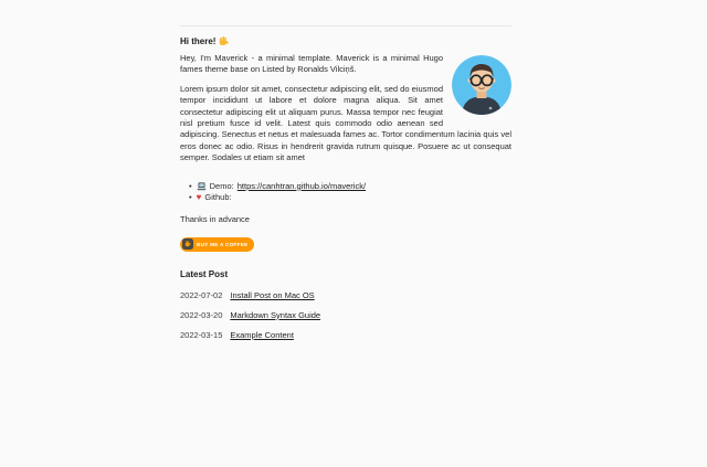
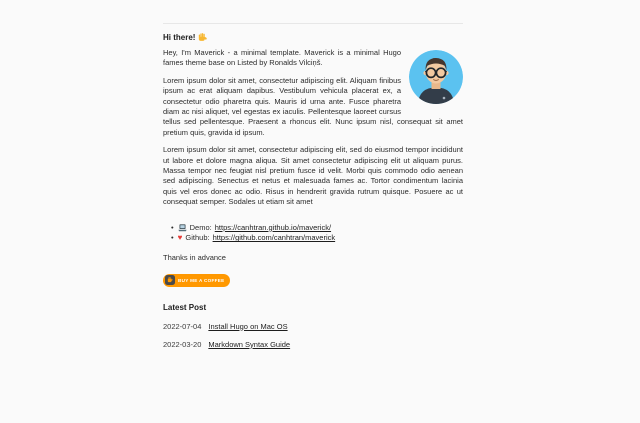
  Hi there!
  Hey, I'm Maverick - a minimal template. Maverick is a minimal Hugo fames theme base on Listed by Ronalds Vilciņš.
+ Lorem ipsum dolor sit amet, consectetur adipiscing elit. Aliquam finibus ipsum ac erat aliquam dapibus. Vestibulum vehicula placerat ex, a consectetur odio pharetra quis. Mauris id urna ante. Fusce pharetra diam ac nisi aliquet, vel egestas ex iaculis. Pellentesque laoreet cursus tellus sed pellentesque. Praesent a rhoncus elit. Nunc ipsum nisl, consequat sit amet pretium quis, gravida id ipsum.
- Lorem ipsum dolor sit amet, consectetur adipiscing elit, sed do eiusmod tempor incididunt ut labore et dolore magna aliqua. Sit amet consectetur adipiscing elit ut aliquam purus. Massa tempor nec feugiat nisl pretium fusce id velit. Latest quis commodo odio aenean sed adipiscing. Senectus et netus et malesuada fames ac. Tortor condimentum lacinia quis vel eros donec ac odio. Risus in hendrerit gravida rutrum quisque. Posuere ac ut consequat semper. Sodales ut etiam sit amet
+ Lorem ipsum dolor sit amet, consectetur adipiscing elit, sed do eiusmod tempor incididunt ut labore et dolore magna aliqua. Sit amet consectetur adipiscing elit ut aliquam purus. Massa tempor nec feugiat nisl pretium fusce id velit. Morbi quis commodo odio aenean sed adipiscing. Senectus et netus et malesuada fames ac. Tortor condimentum lacinia quis vel eros donec ac odio. Risus in hendrerit gravida rutrum quisque. Posuere ac ut consequat semper. Sodales ut etiam sit amet
  •
  Demo:
  https://canhtran.github.io/maverick/
  •
  ♥
  Github:
+ https://github.com/canhtran/maverick
  Thanks in advance
  Latest Post
- 2022-07-02
+ 2022-07-04
- Install Post on Mac OS
+ Install Hugo on Mac OS
  2022-03-20
  Markdown Syntax Guide
- 2022-03-15
- Example Content
